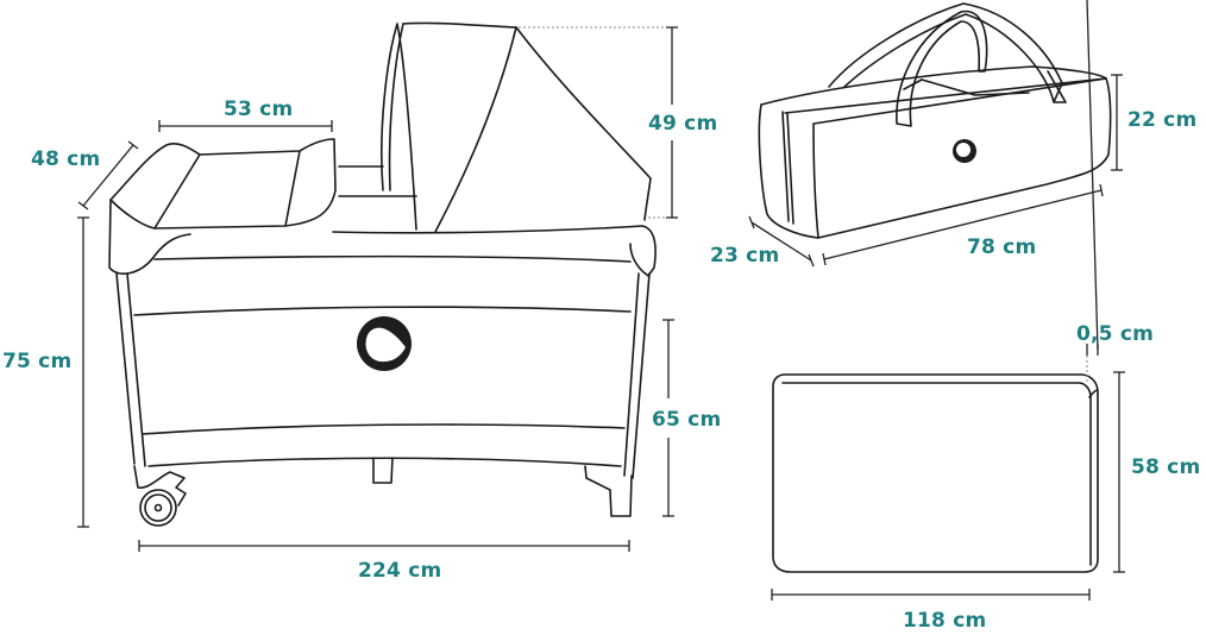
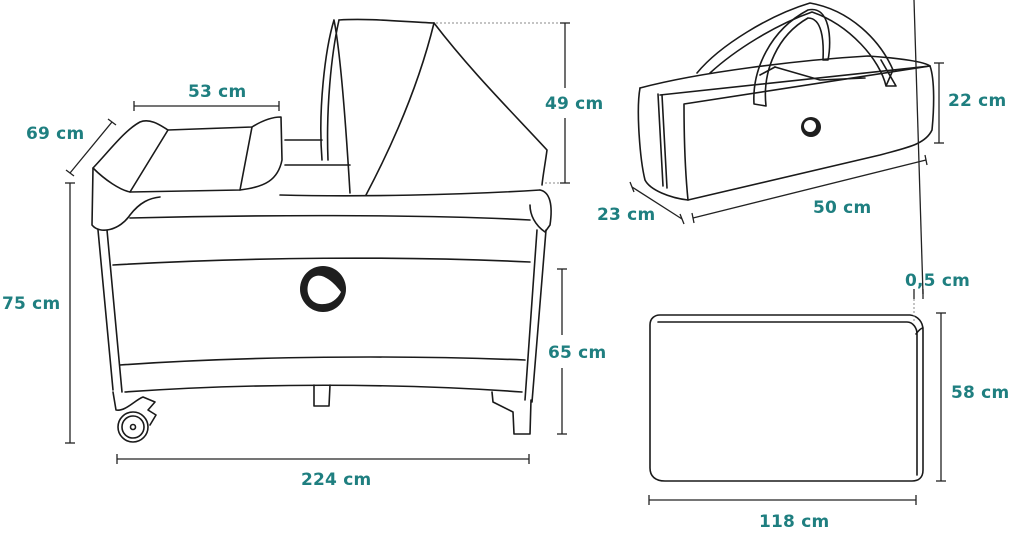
  53 cm
- 48 cm
+ 69 cm
  49 cm
  75 cm
  65 cm
  224 cm
  22 cm
  23 cm
- 78 cm
+ 50 cm
  0,5 cm
  58 cm
  118 cm
